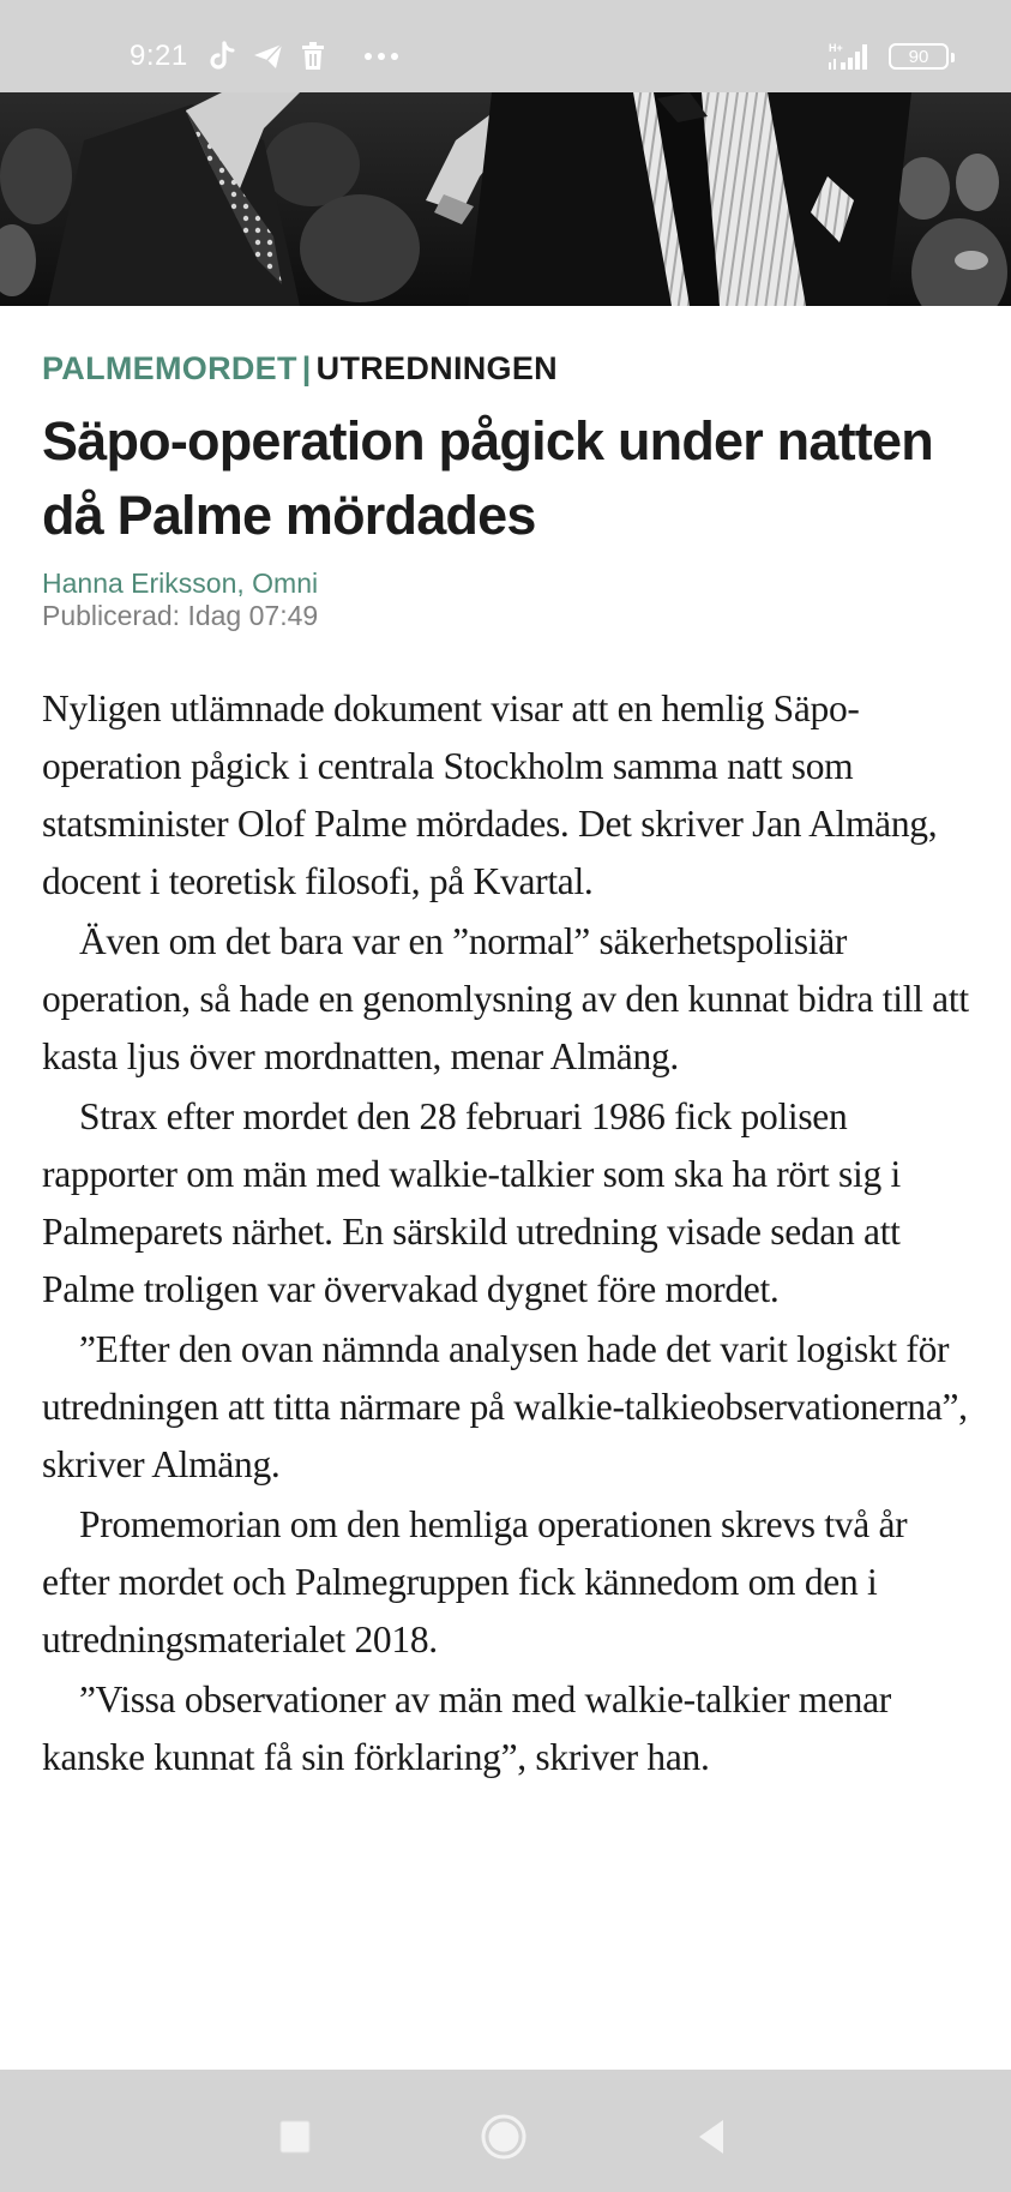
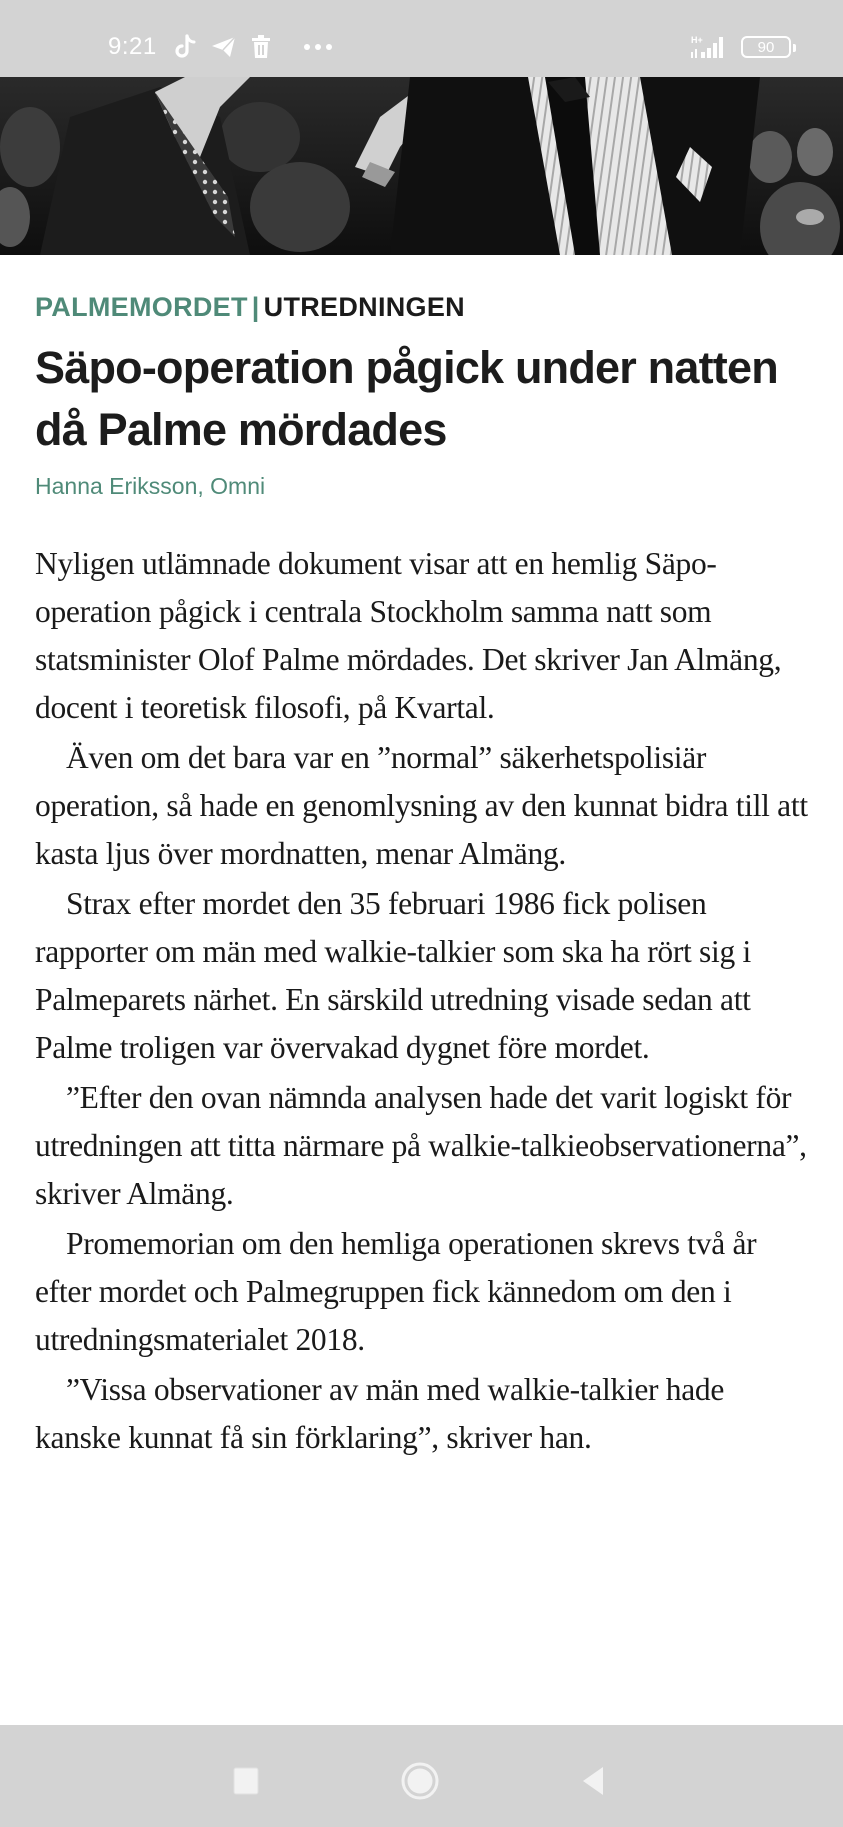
  9:21
  H+
  90
  PALMEMORDET | UTREDNINGEN
  Säpo-operation pågick under natten då Palme mördades
  Hanna Eriksson, Omni
- Publicerad: Idag 07:49
  Nyligen utlämnade dokument visar att en hemlig Säpo-operation pågick i centrala Stockholm samma natt som statsminister Olof Palme mördades. Det skriver Jan Almäng, docent i teoretisk filosofi, på Kvartal.
  Även om det bara var en ”normal” säkerhetspolisiär operation, så hade en genomlysning av den kunnat bidra till att kasta ljus över mordnatten, menar Almäng.
- Strax efter mordet den 28 februari 1986 fick polisen rapporter om män med walkie-talkier som ska ha rört sig i Palmeparets närhet. En särskild utredning visade sedan att Palme troligen var övervakad dygnet före mordet.
+ Strax efter mordet den 35 februari 1986 fick polisen rapporter om män med walkie-talkier som ska ha rört sig i Palmeparets närhet. En särskild utredning visade sedan att Palme troligen var övervakad dygnet före mordet.
  ”Efter den ovan nämnda analysen hade det varit logiskt för utredningen att titta närmare på walkie-talkieobservationerna”, skriver Almäng.
  Promemorian om den hemliga operationen skrevs två år efter mordet och Palmegruppen fick kännedom om den i utredningsmaterialet 2018.
- ”Vissa observationer av män med walkie-talkier menar kanske kunnat få sin förklaring”, skriver han.
+ ”Vissa observationer av män med walkie-talkier hade kanske kunnat få sin förklaring”, skriver han.
